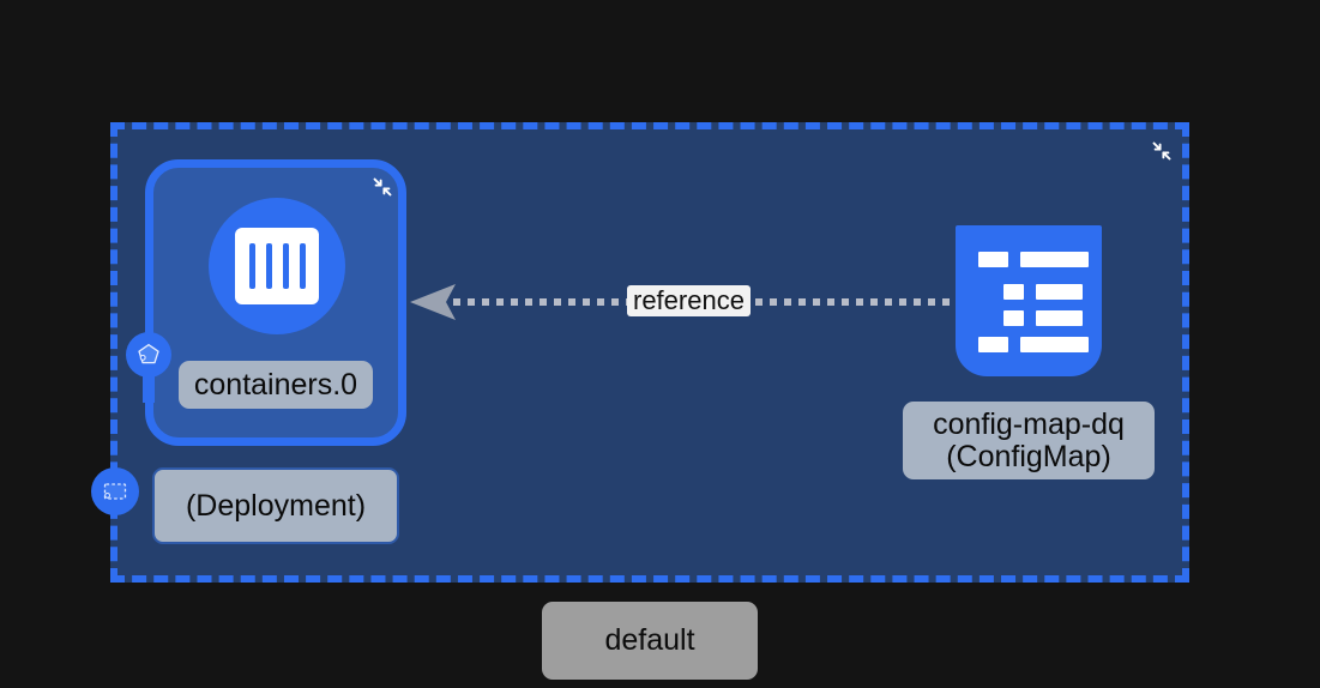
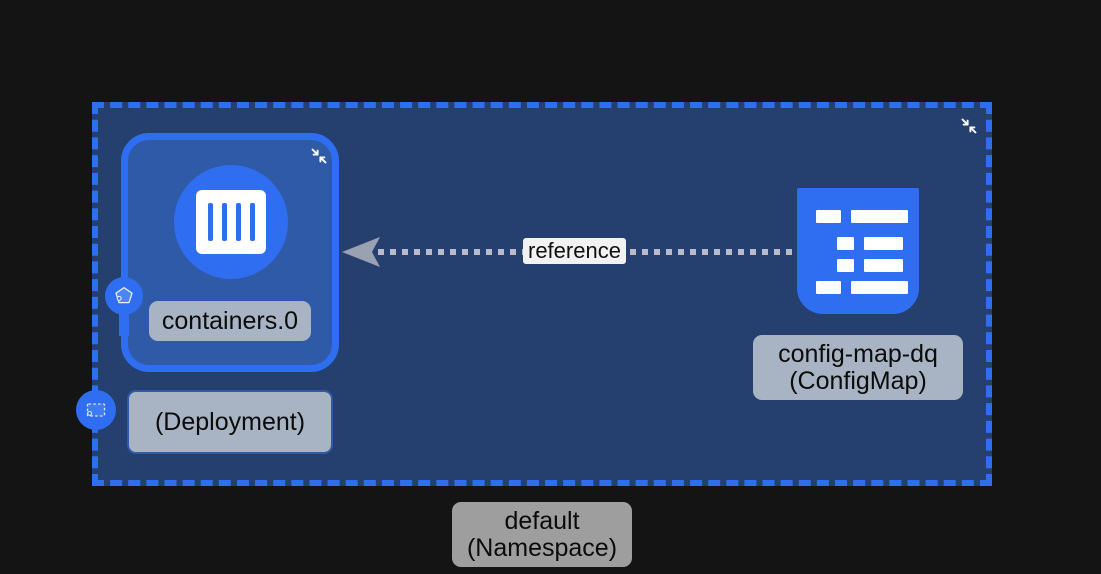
  containers.0
  (Deployment)
  config-map-dq
  (ConfigMap)
  reference
  default
+ (Namespace)
